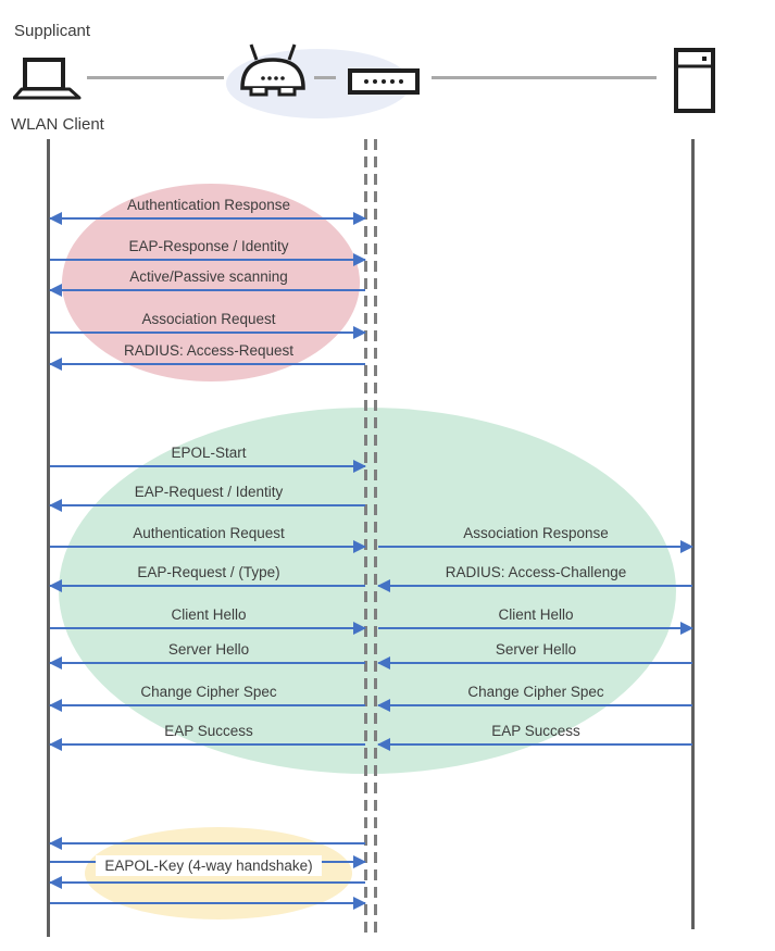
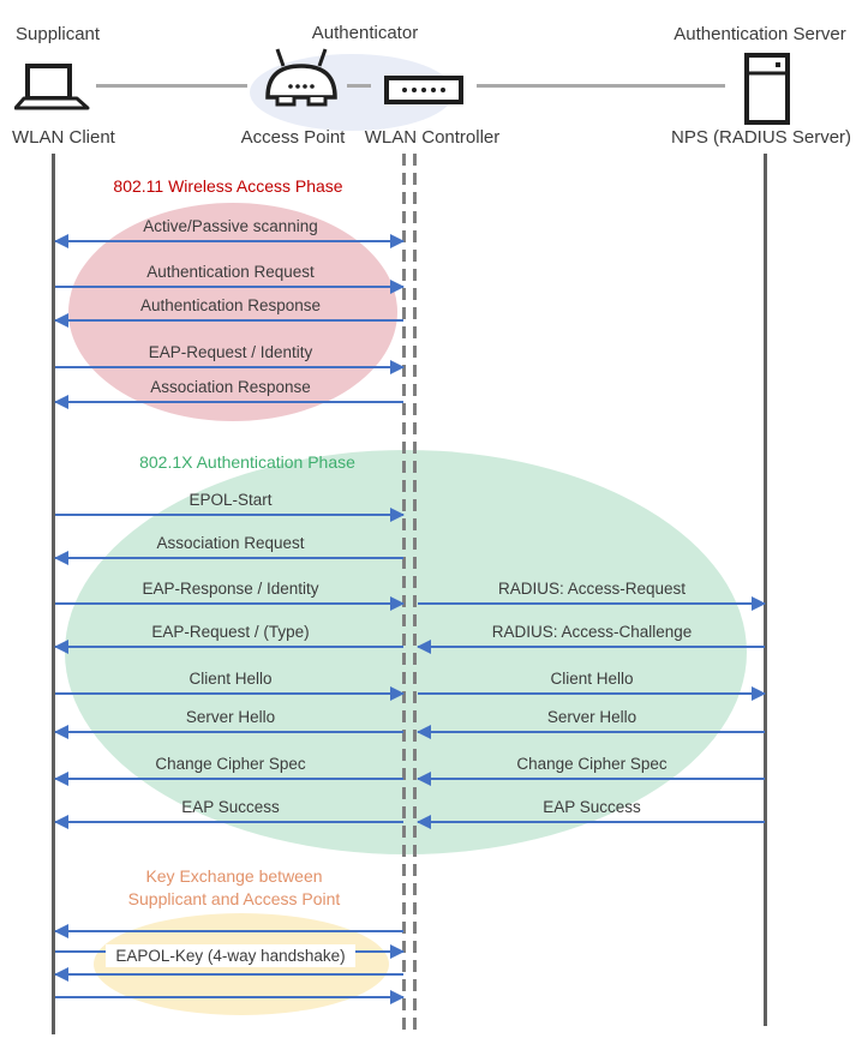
  Supplicant
+ Authenticator
+ Authentication Server
  WLAN Client
+ Access Point
+ WLAN Controller
+ NPS (RADIUS Server)
+ 802.11 Wireless Access Phase
+ 802.1X Authentication Phase
+ Key Exchange between
+ Supplicant and Access Point
- Authentication Response
+ Active/Passive scanning
- EAP-Response / Identity
+ Authentication Request
- Active/Passive scanning
+ Authentication Response
- Association Request
+ EAP-Request / Identity
- RADIUS: Access-Request
+ Association Response
  EPOL-Start
- EAP-Request / Identity
+ Association Request
- Authentication Request
+ EAP-Response / Identity
- Association Response
+ RADIUS: Access-Request
  EAP-Request / (Type)
  RADIUS: Access-Challenge
  Client Hello
  Client Hello
  Server Hello
  Server Hello
  Change Cipher Spec
  Change Cipher Spec
  EAP Success
  EAP Success
  EAPOL-Key (4-way handshake)
